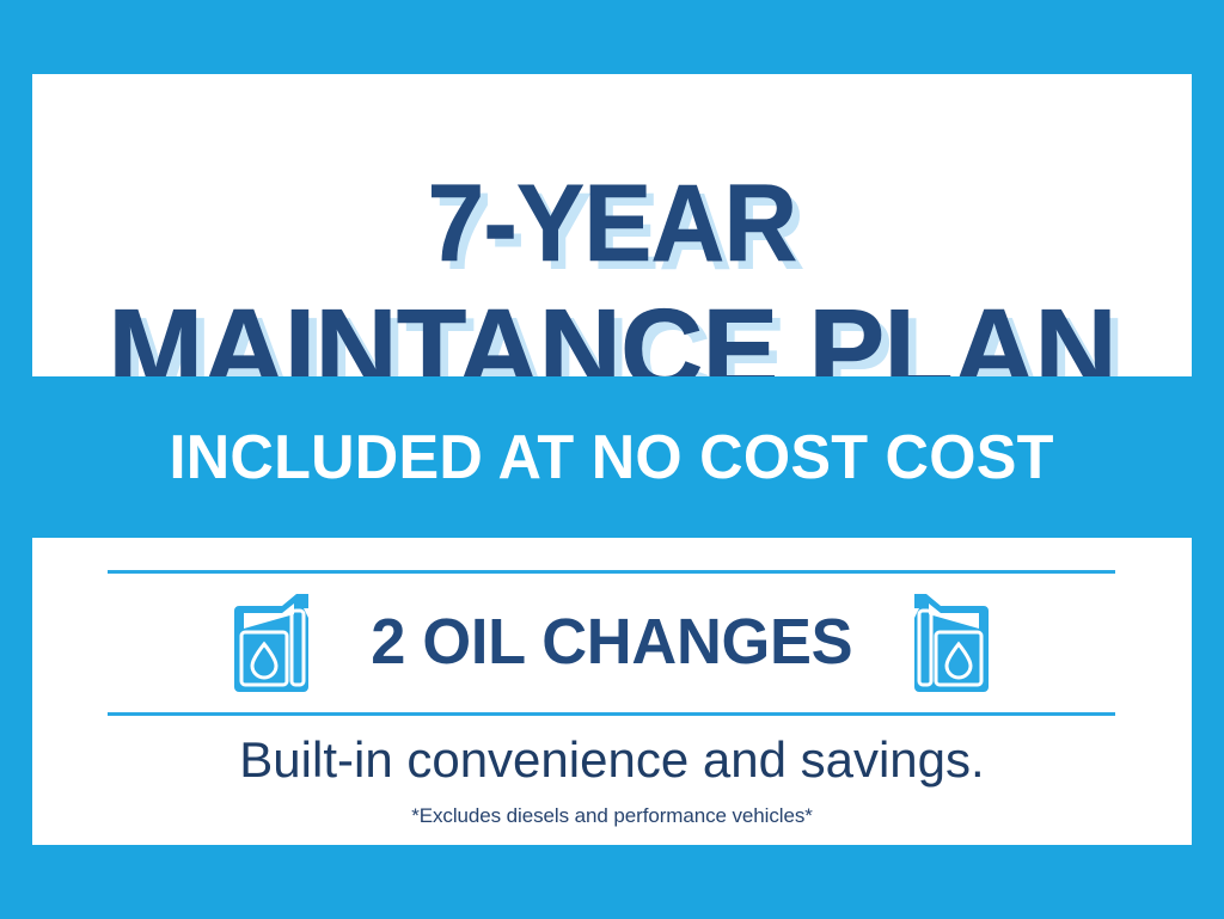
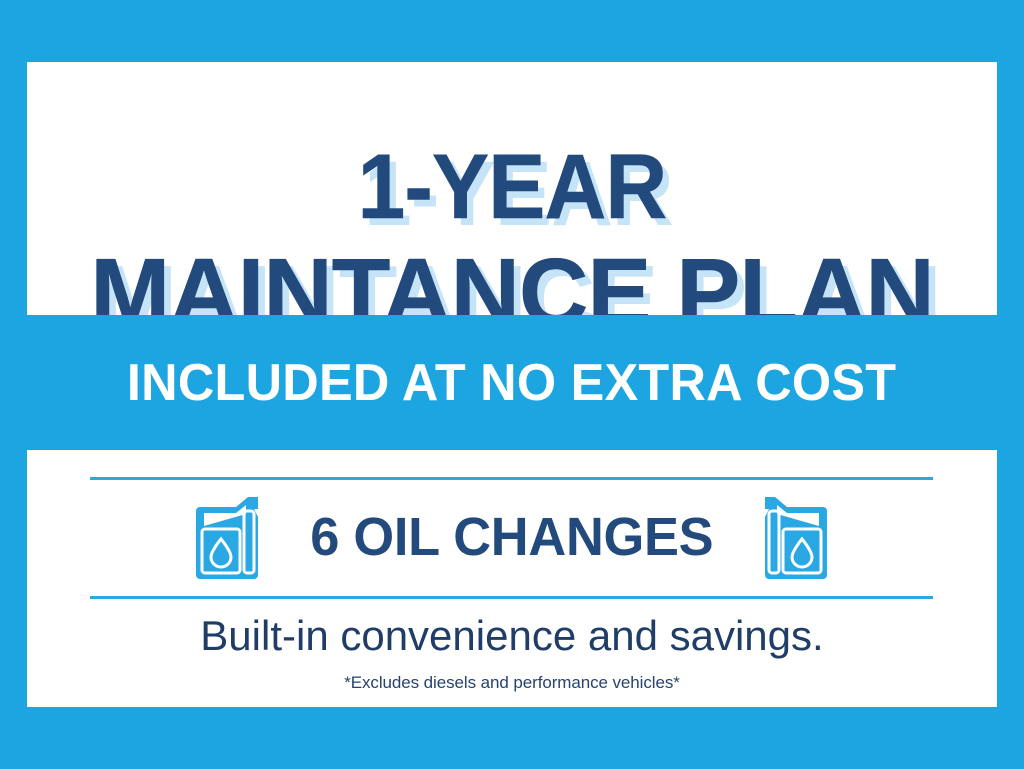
- 7-YEAR
+ 1-YEAR
  MAINTANCE PLAN
- INCLUDED AT NO COST COST
+ INCLUDED AT NO EXTRA COST
- 2 OIL CHANGES
+ 6 OIL CHANGES
  Built-in convenience and savings.
  *Excludes diesels and performance vehicles*
